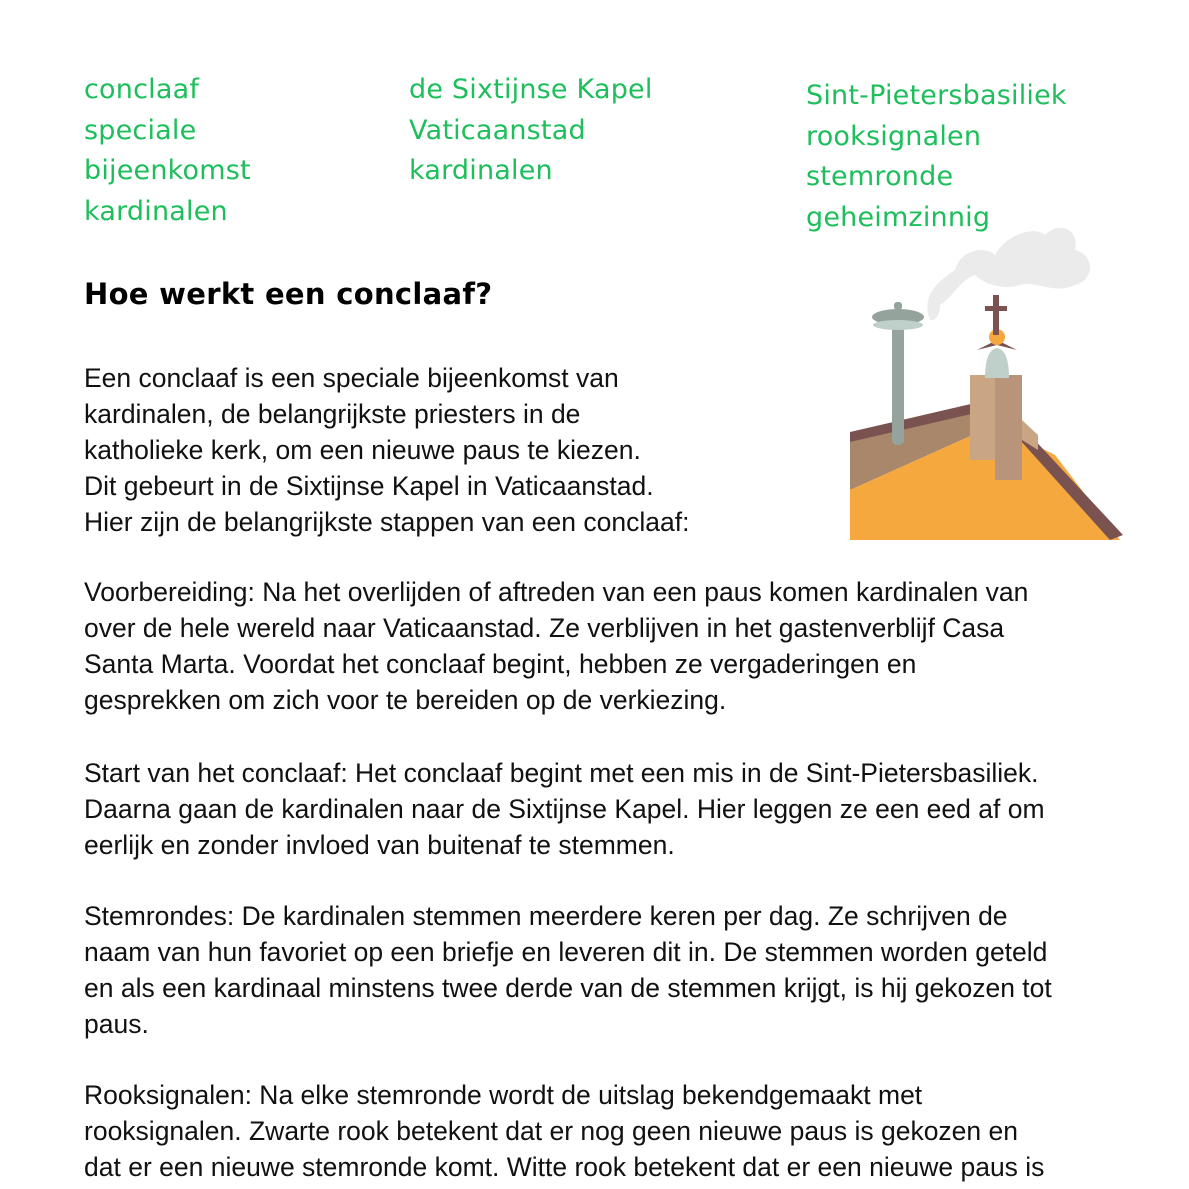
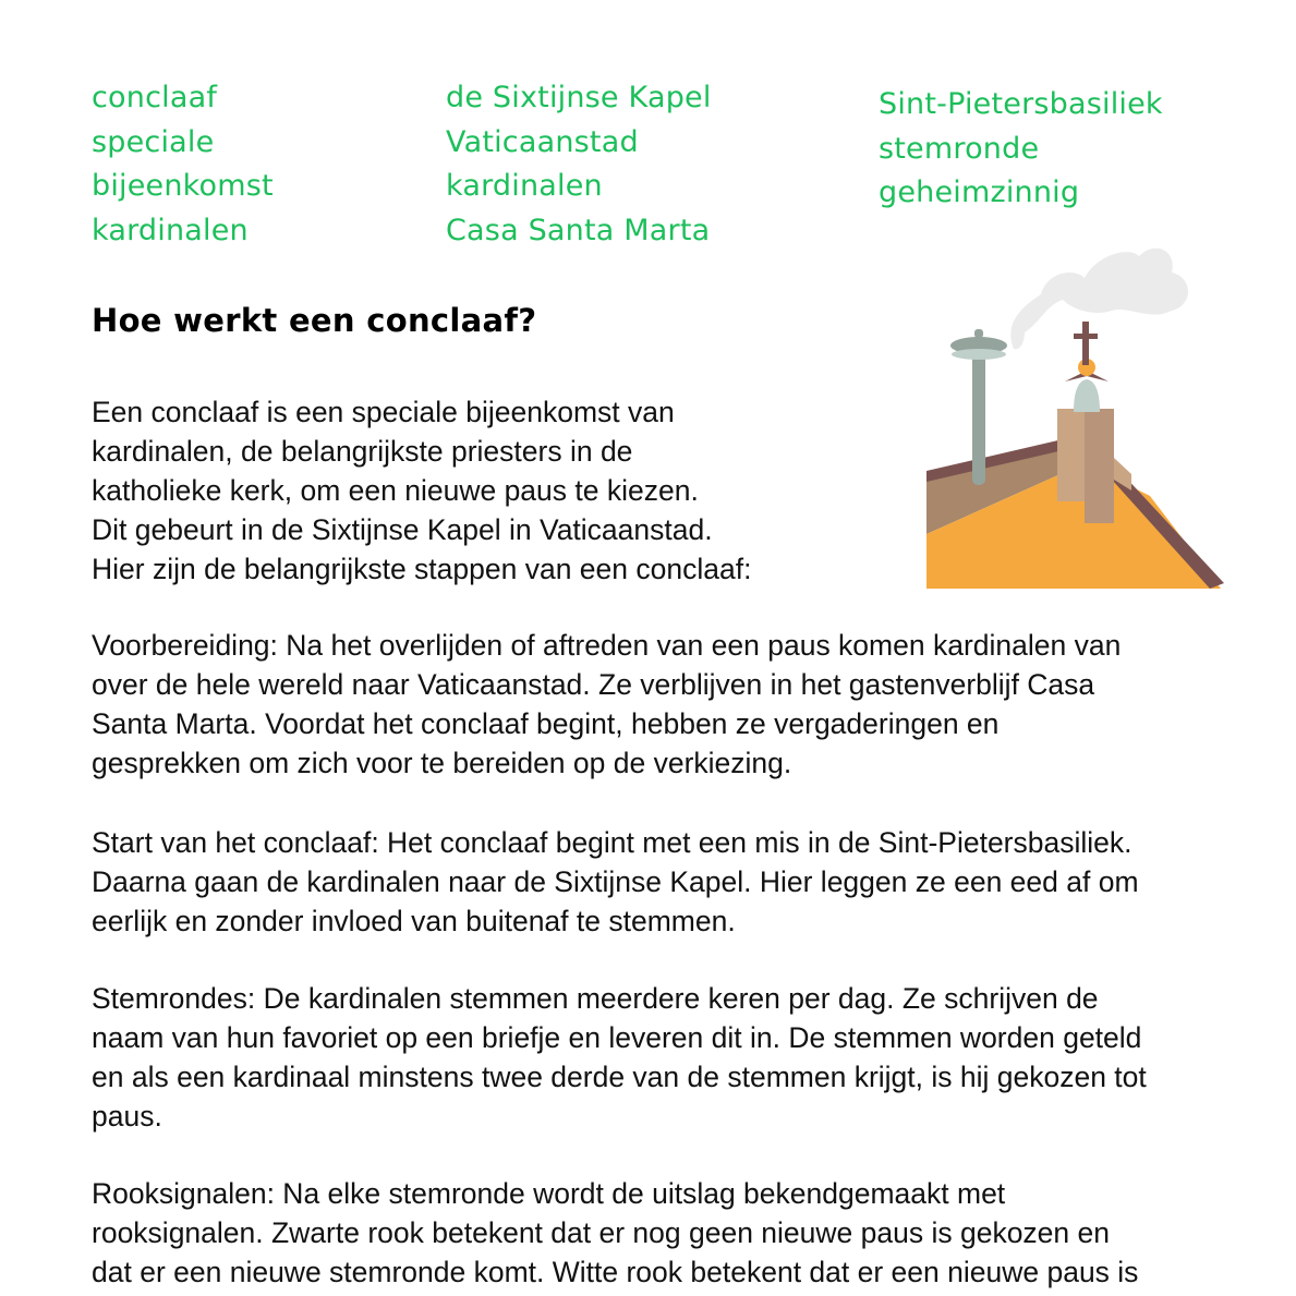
  conclaaf
  speciale
  bijeenkomst
  kardinalen
  de Sixtijnse Kapel
  Vaticaanstad
  kardinalen
+ Casa Santa Marta
  Sint-Pietersbasiliek
- rooksignalen
  stemronde
  geheimzinnig
  Hoe werkt een conclaaf?
  Een conclaaf is een speciale bijeenkomst van
  kardinalen, de belangrijkste priesters in de
  katholieke kerk, om een nieuwe paus te kiezen.
  Dit gebeurt in de Sixtijnse Kapel in Vaticaanstad.
  Hier zijn de belangrijkste stappen van een conclaaf:
  Voorbereiding: Na het overlijden of aftreden van een paus komen kardinalen van
  over de hele wereld naar Vaticaanstad. Ze verblijven in het gastenverblijf Casa
  Santa Marta. Voordat het conclaaf begint, hebben ze vergaderingen en
  gesprekken om zich voor te bereiden op de verkiezing.
  Start van het conclaaf: Het conclaaf begint met een mis in de Sint-Pietersbasiliek.
  Daarna gaan de kardinalen naar de Sixtijnse Kapel. Hier leggen ze een eed af om
  eerlijk en zonder invloed van buitenaf te stemmen.
  Stemrondes: De kardinalen stemmen meerdere keren per dag. Ze schrijven de
  naam van hun favoriet op een briefje en leveren dit in. De stemmen worden geteld
  en als een kardinaal minstens twee derde van de stemmen krijgt, is hij gekozen tot
  paus.
  Rooksignalen: Na elke stemronde wordt de uitslag bekendgemaakt met
  rooksignalen. Zwarte rook betekent dat er nog geen nieuwe paus is gekozen en
  dat er een nieuwe stemronde komt. Witte rook betekent dat er een nieuwe paus is
